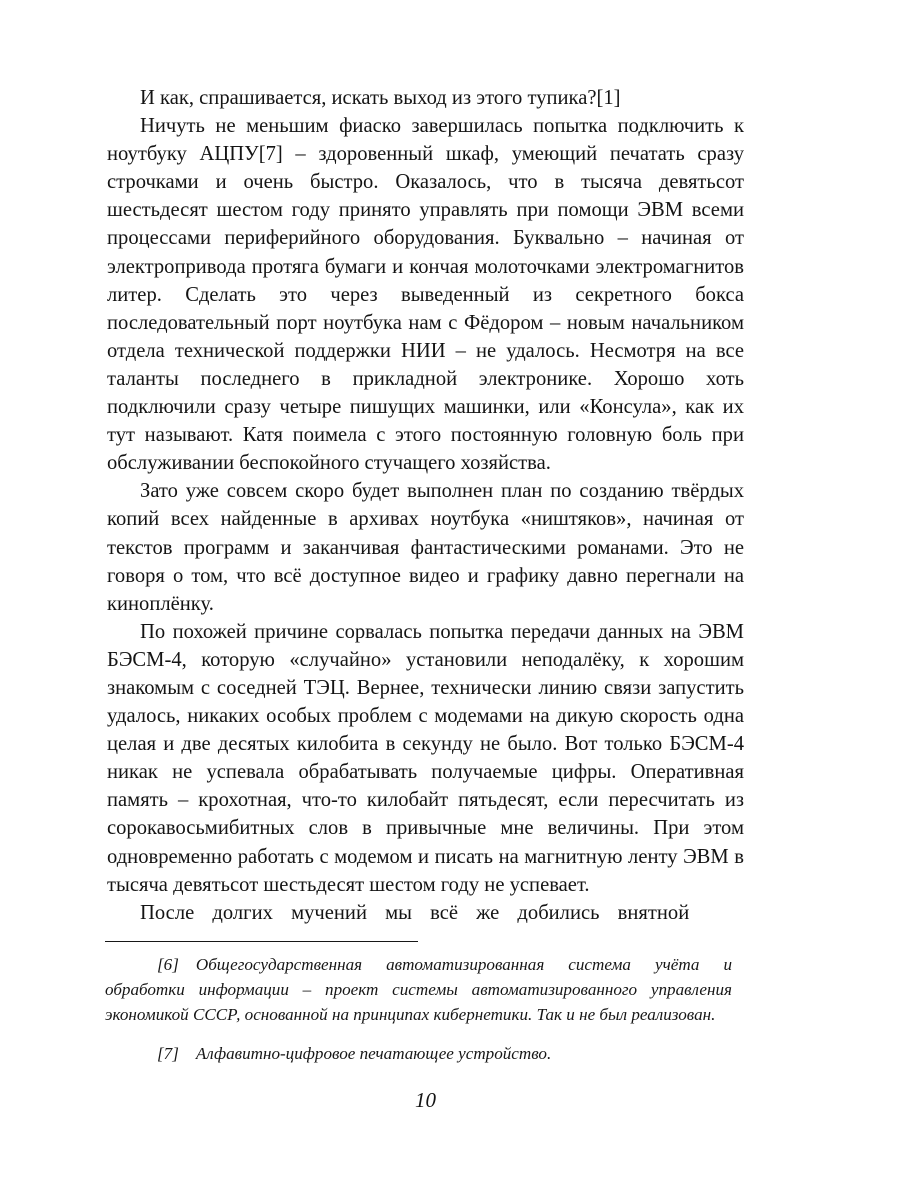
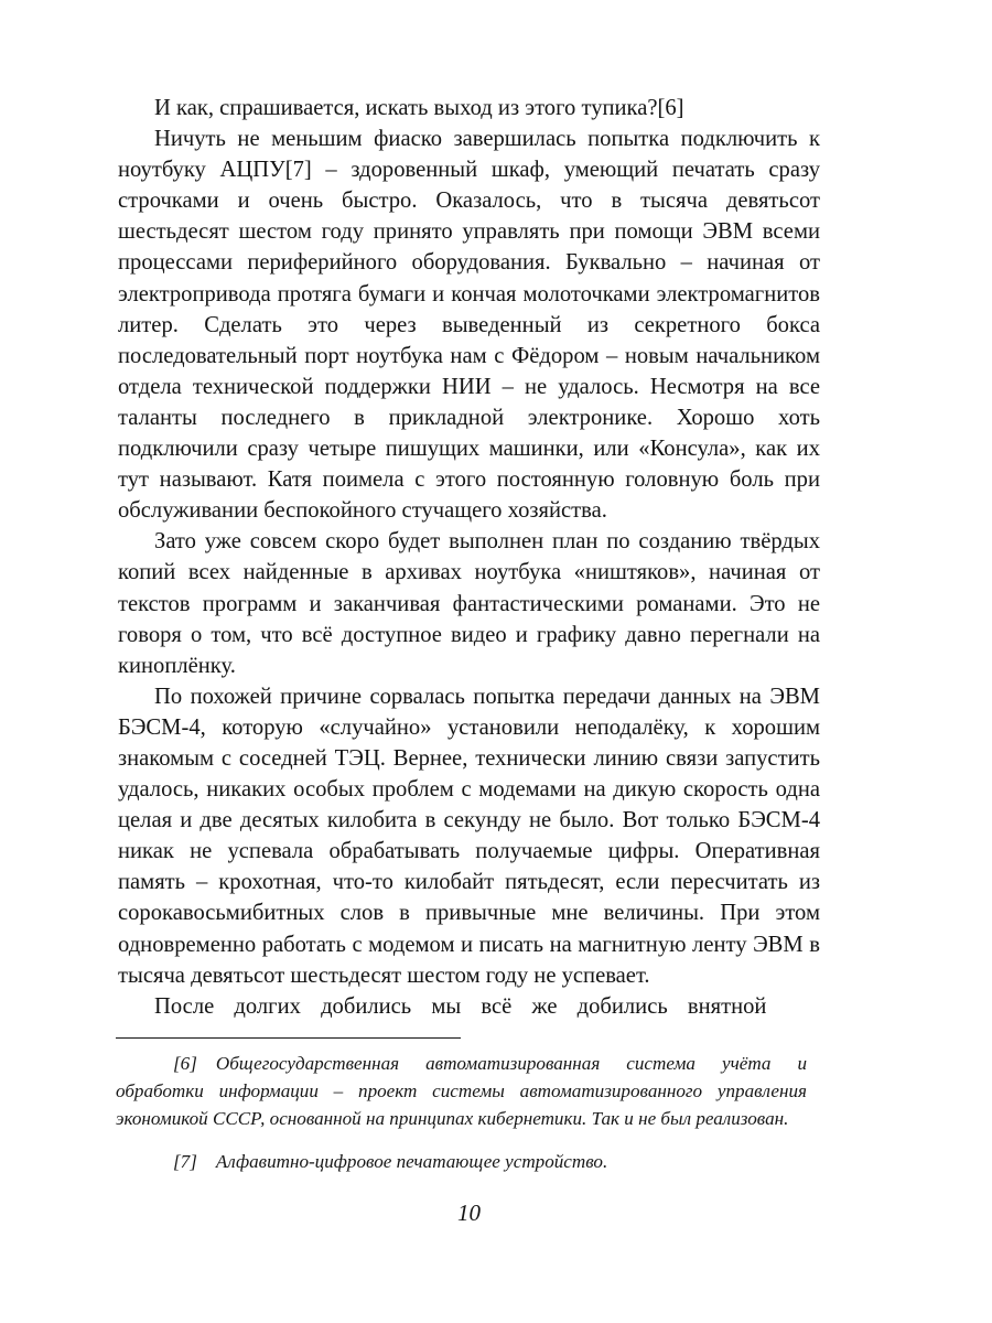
- И как, спрашивается, искать выход из этого тупика?[1]
+ И как, спрашивается, искать выход из этого тупика?[6]
  Ничуть не меньшим фиаско завершилась попытка подключить к ноутбуку АЦПУ[7] – здоровенный шкаф, умеющий печатать сразу строчками и очень быстро. Оказалось, что в тысяча девятьсот шестьдесят шестом году принято управлять при помощи ЭВМ всеми процессами периферийного оборудования. Буквально – начиная от электропривода протяга бумаги и кончая молоточками электромагнитов литер. Сделать это через выведенный из секретного бокса последовательный порт ноутбука нам с Фёдором – новым начальником отдела технической поддержки НИИ – не удалось. Несмотря на все таланты последнего в прикладной электронике. Хорошо хоть подключили сразу четыре пишущих машинки, или «Консула», как их тут называют. Катя поимела с этого постоянную головную боль при обслуживании беспокойного стучащего хозяйства.
  Зато уже совсем скоро будет выполнен план по созданию твёрдых копий всех найденные в архивах ноутбука «ништяков», начиная от текстов программ и заканчивая фантастическими романами. Это не говоря о том, что всё доступное видео и графику давно перегнали на киноплёнку.
  По похожей причине сорвалась попытка передачи данных на ЭВМ БЭСМ-4, которую «случайно» установили неподалёку, к хорошим знакомым с соседней ТЭЦ. Вернее, технически линию связи запустить удалось, никаких особых проблем с модемами на дикую скорость одна целая и две десятых килобита в секунду не было. Вот только БЭСМ-4 никак не успевала обрабатывать получаемые цифры. Оперативная память – крохотная, что-то килобайт пятьдесят, если пересчитать из сорокавосьмибитных слов в привычные мне величины. При этом одновременно работать с модемом и писать на магнитную ленту ЭВМ в тысяча девятьсот шестьдесят шестом году не успевает.
- После долгих мучений мы всё же добились внятной
+ После долгих добились мы всё же добились внятной
  [6] Общегосударственная автоматизированная система учёта и обработки информации – проект системы автоматизированного управления экономикой СССР, основанной на принципах кибернетики. Так и не был реализован.
  [7] Алфавитно-цифровое печатающее устройство.
  10
